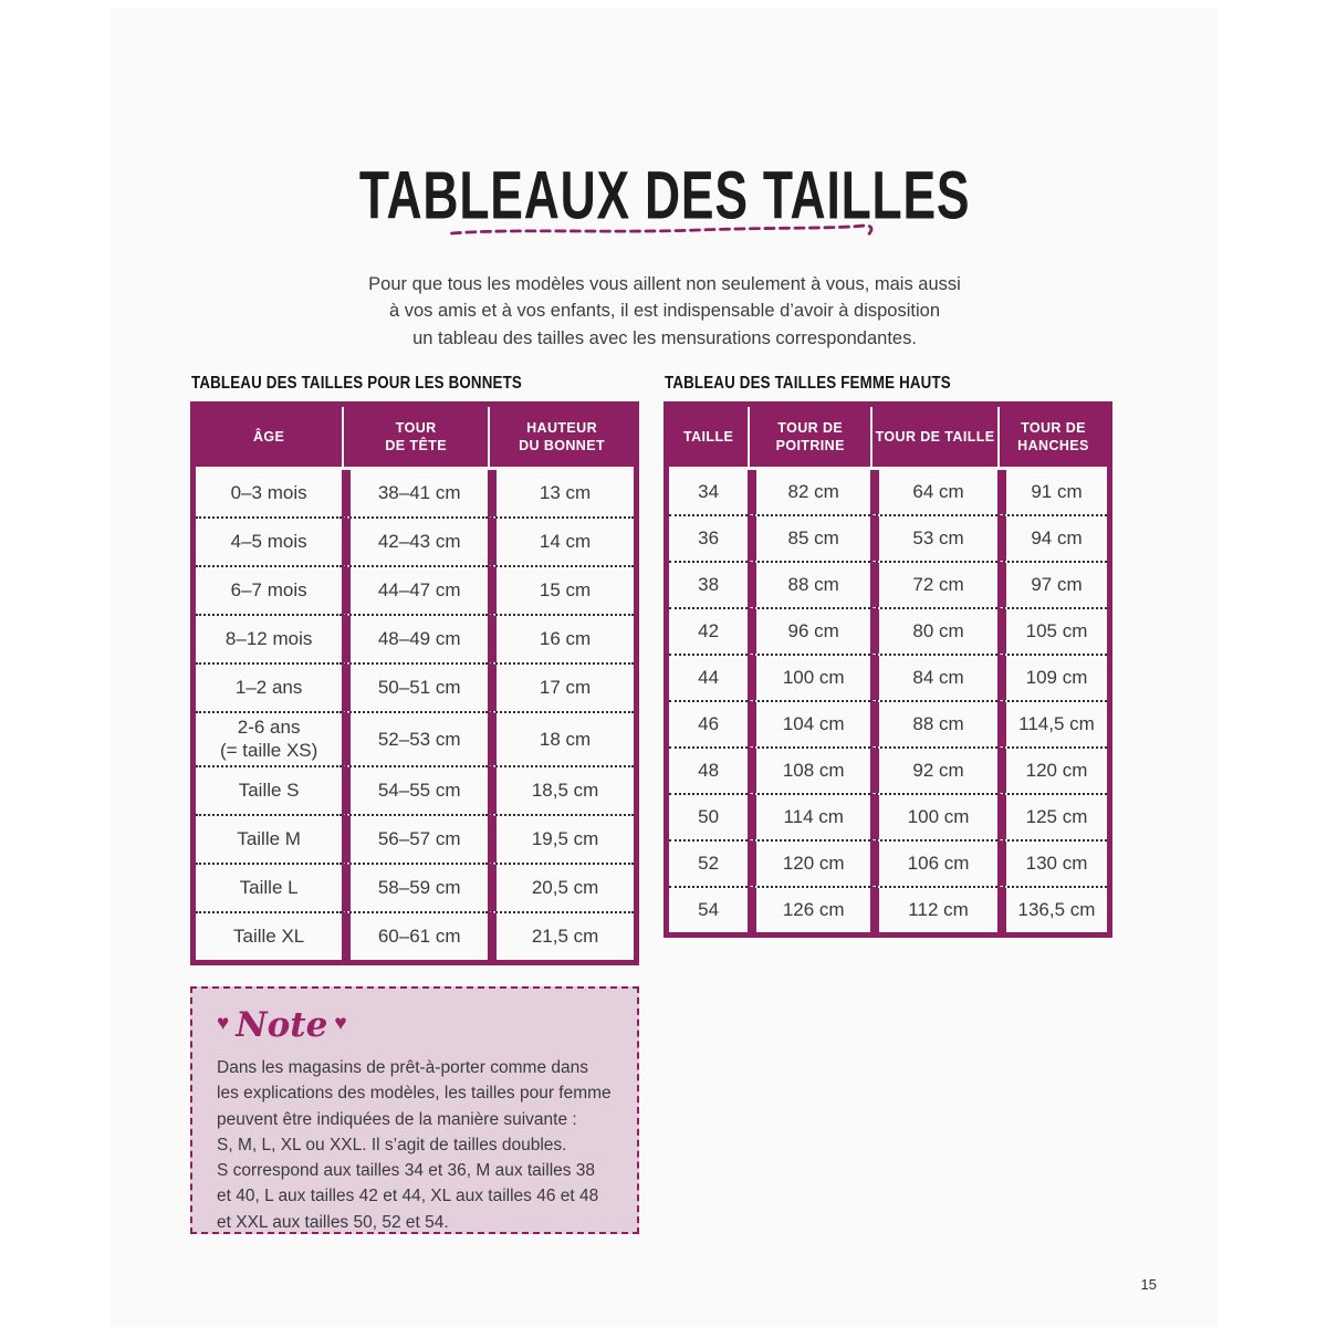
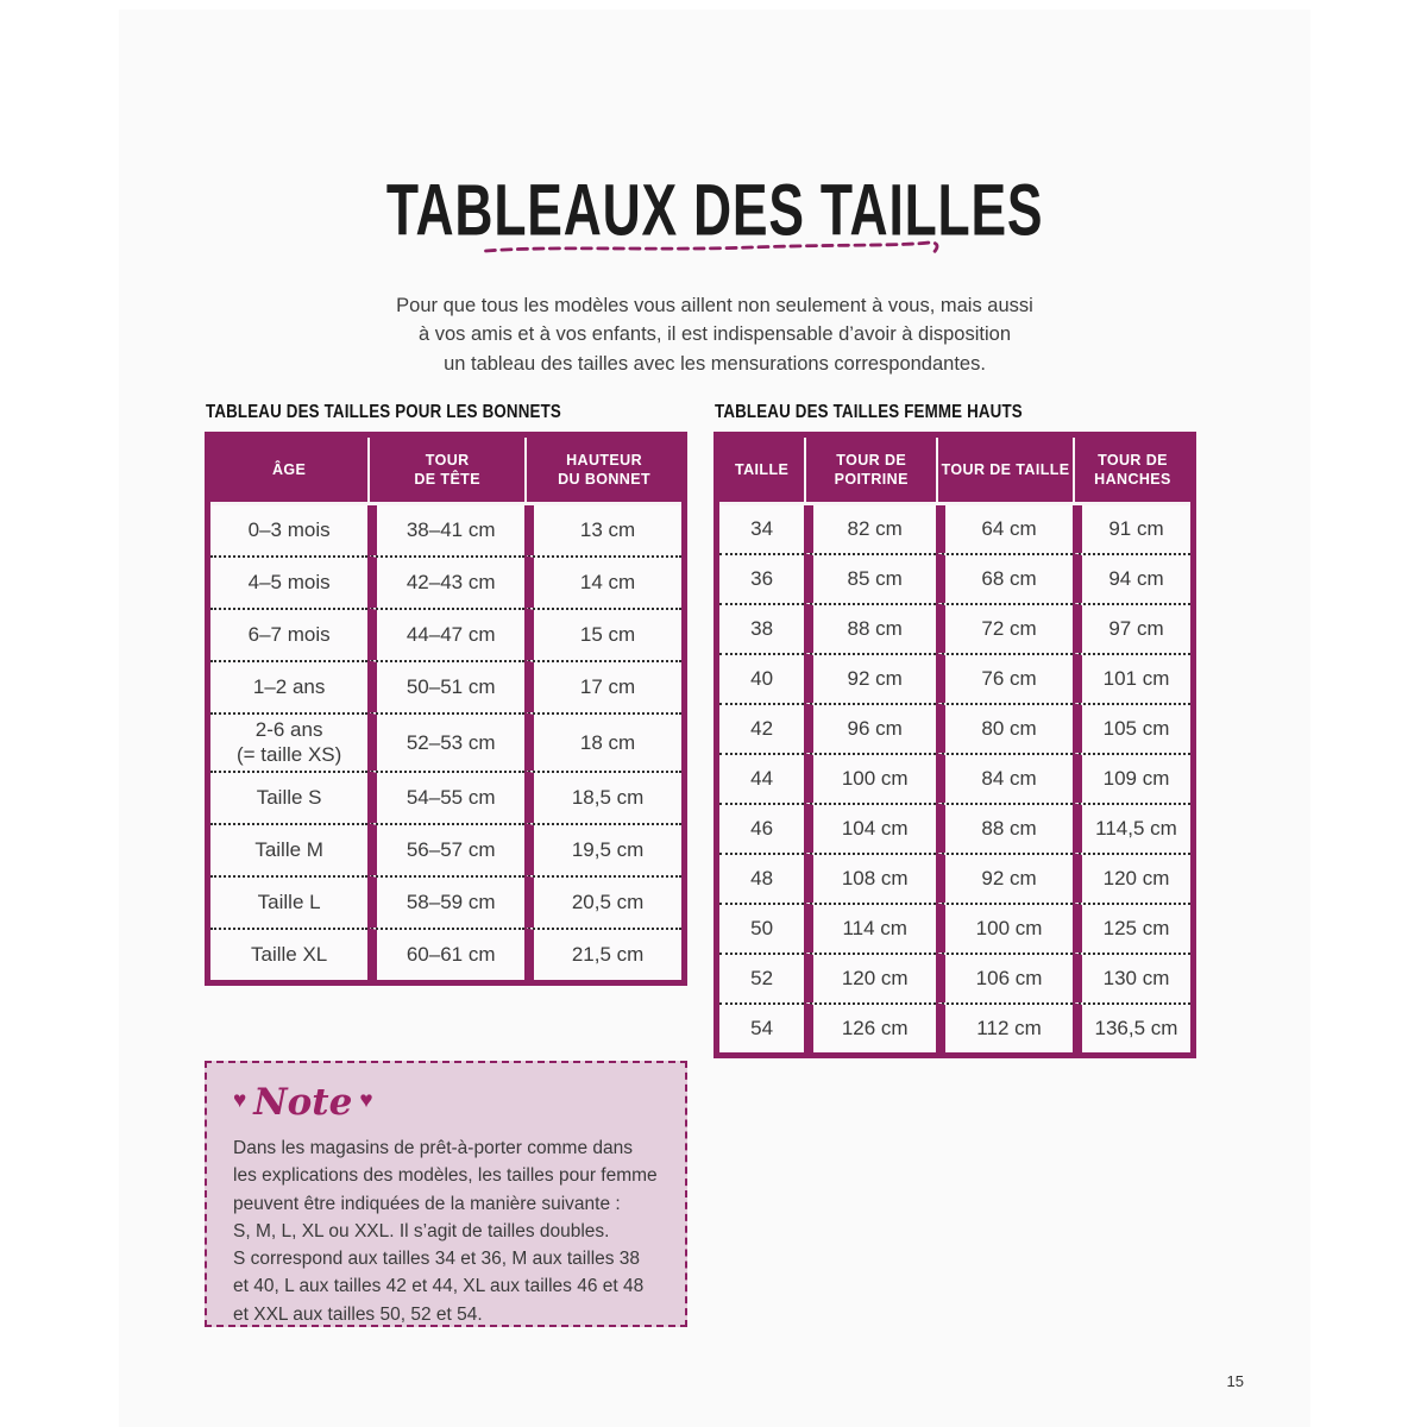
  TABLEAUX DES TAILLES
  Pour que tous les modèles vous aillent non seulement à vous, mais aussi
  à vos amis et à vos enfants, il est indispensable d’avoir à disposition
  un tableau des tailles avec les mensurations correspondantes.
  TABLEAU DES TAILLES POUR LES BONNETS
  ÂGE	TOUR DE TÊTE	HAUTEUR DU BONNET
  0–3 mois	38–41 cm	13 cm
  4–5 mois	42–43 cm	14 cm
  6–7 mois	44–47 cm	15 cm
- 8–12 mois	48–49 cm	16 cm
  1–2 ans	50–51 cm	17 cm
  2-6 ans (= taille XS)	52–53 cm	18 cm
  Taille S	54–55 cm	18,5 cm
  Taille M	56–57 cm	19,5 cm
  Taille L	58–59 cm	20,5 cm
  Taille XL	60–61 cm	21,5 cm
  TABLEAU DES TAILLES FEMME HAUTS
  TAILLE	TOUR DE POITRINE	TOUR DE TAILLE	TOUR DE HANCHES
  34	82 cm	64 cm	91 cm
- 36	85 cm	53 cm	94 cm
+ 36	85 cm	68 cm	94 cm
  38	88 cm	72 cm	97 cm
+ 40	92 cm	76 cm	101 cm
  42	96 cm	80 cm	105 cm
  44	100 cm	84 cm	109 cm
  46	104 cm	88 cm	114,5 cm
  48	108 cm	92 cm	120 cm
  50	114 cm	100 cm	125 cm
  52	120 cm	106 cm	130 cm
  54	126 cm	112 cm	136,5 cm
  ♥ Note ♥
  Dans les magasins de prêt-à-porter comme dans
  les explications des modèles, les tailles pour femme
  peuvent être indiquées de la manière suivante :
  S, M, L, XL ou XXL. Il s’agit de tailles doubles.
  S correspond aux tailles 34 et 36, M aux tailles 38
  et 40, L aux tailles 42 et 44, XL aux tailles 46 et 48
  et XXL aux tailles 50, 52 et 54.
  15
